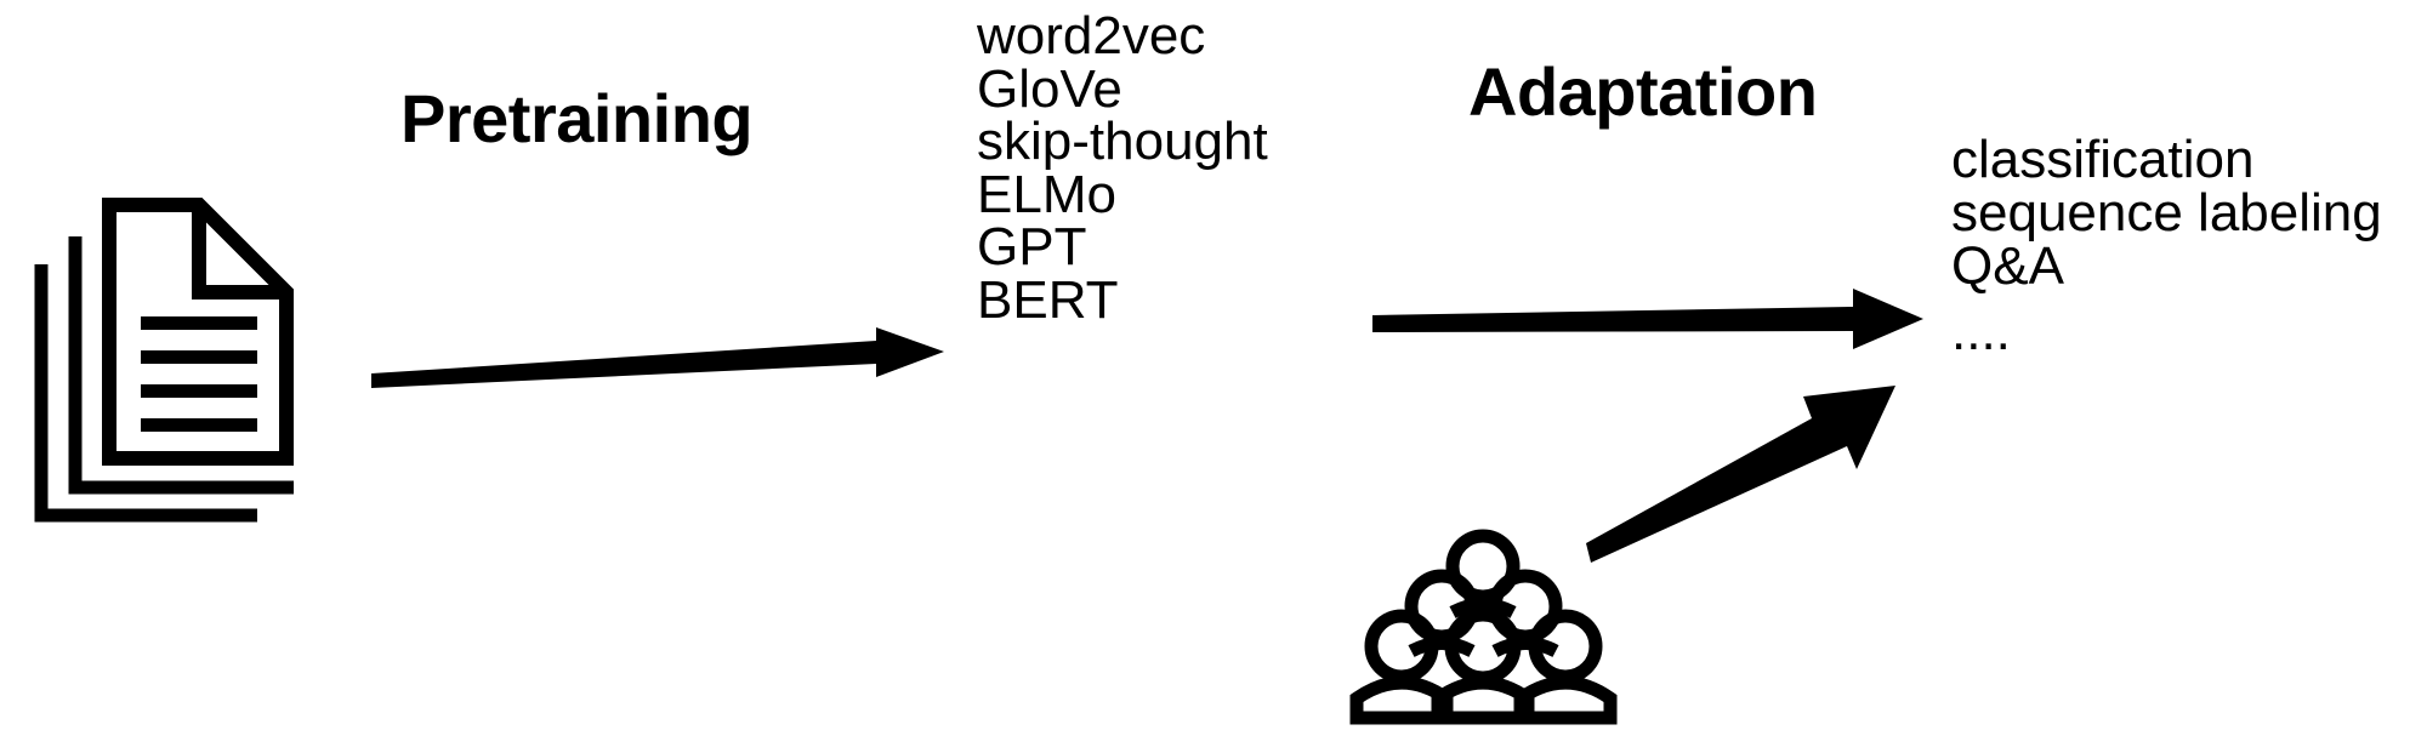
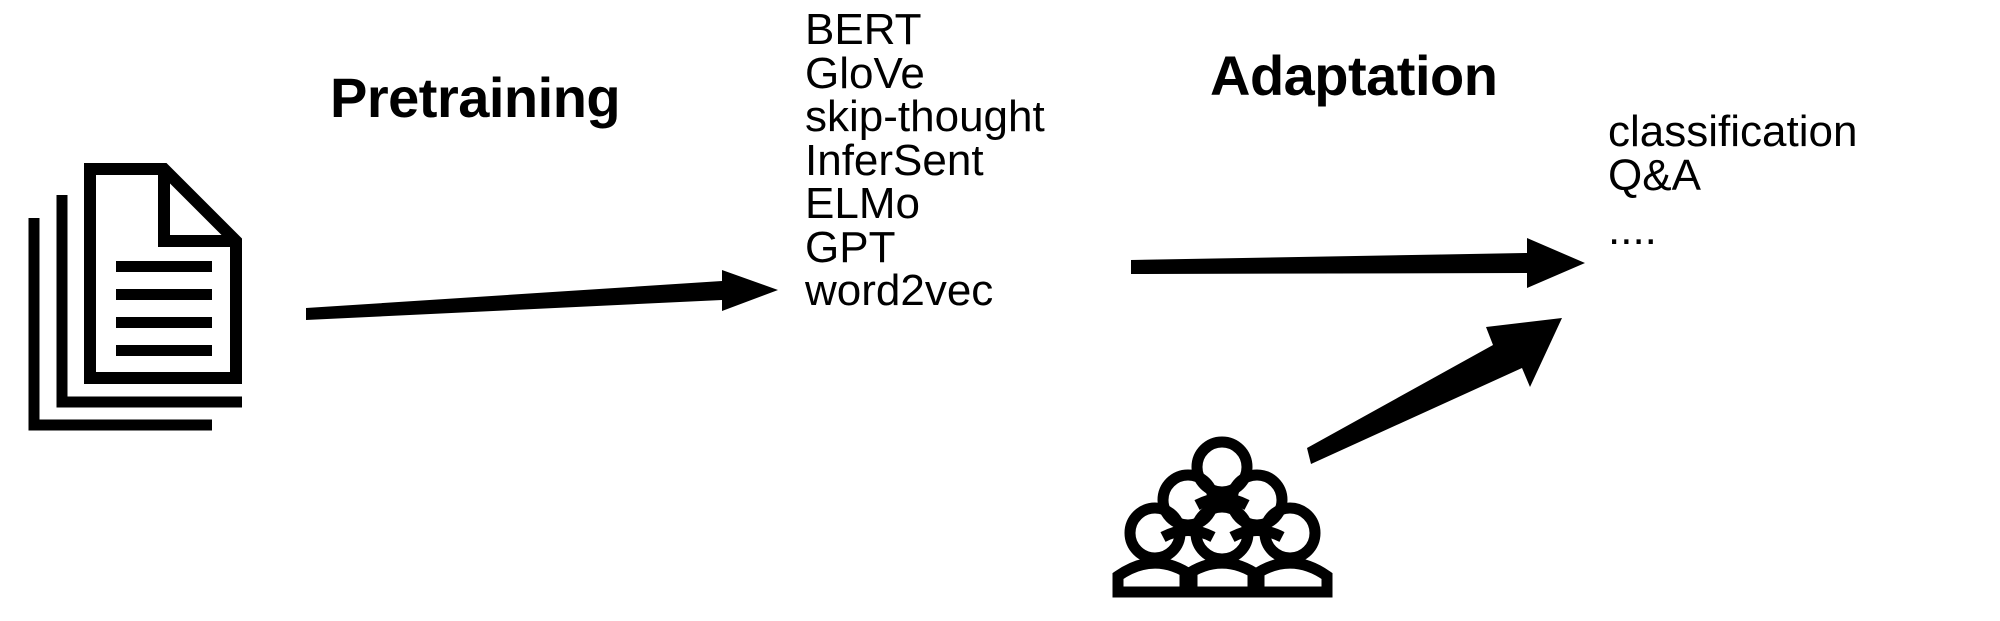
  Pretraining
  Adaptation
- word2vec
+ BERT
  GloVe
  skip-thought
+ InferSent
  ELMo
  GPT
- BERT
+ word2vec
  classification
- sequence labeling
  Q&A
  ....
